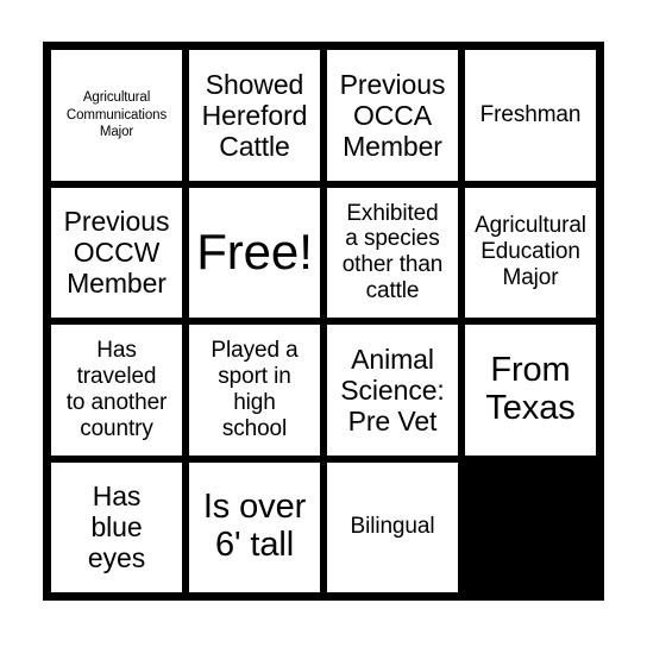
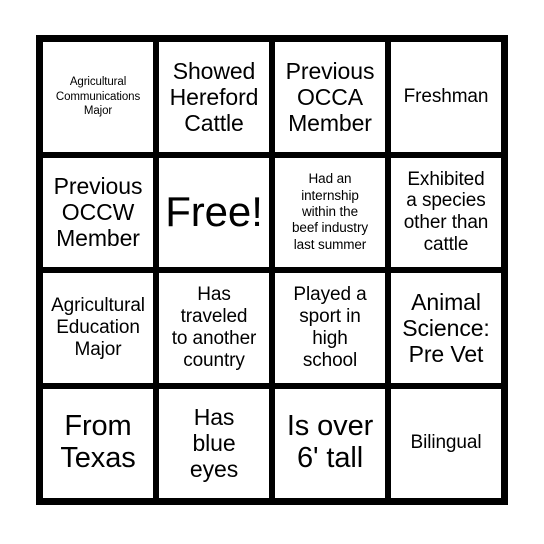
  Agricultural
  Communications
  Major
  Showed
  Hereford
  Cattle
  Previous
  OCCA
  Member
  Freshman
  Previous
  OCCW
  Member
  Free!
+ Had an
+ internship
+ within the
+ beef industry
+ last summer
  Exhibited
  a species
  other than
  cattle
  Agricultural
  Education
  Major
  Has
  traveled
  to another
  country
  Played a
  sport in
  high
  school
  Animal
  Science:
  Pre Vet
  From
  Texas
  Has
  blue
  eyes
  Is over
  6' tall
  Bilingual
